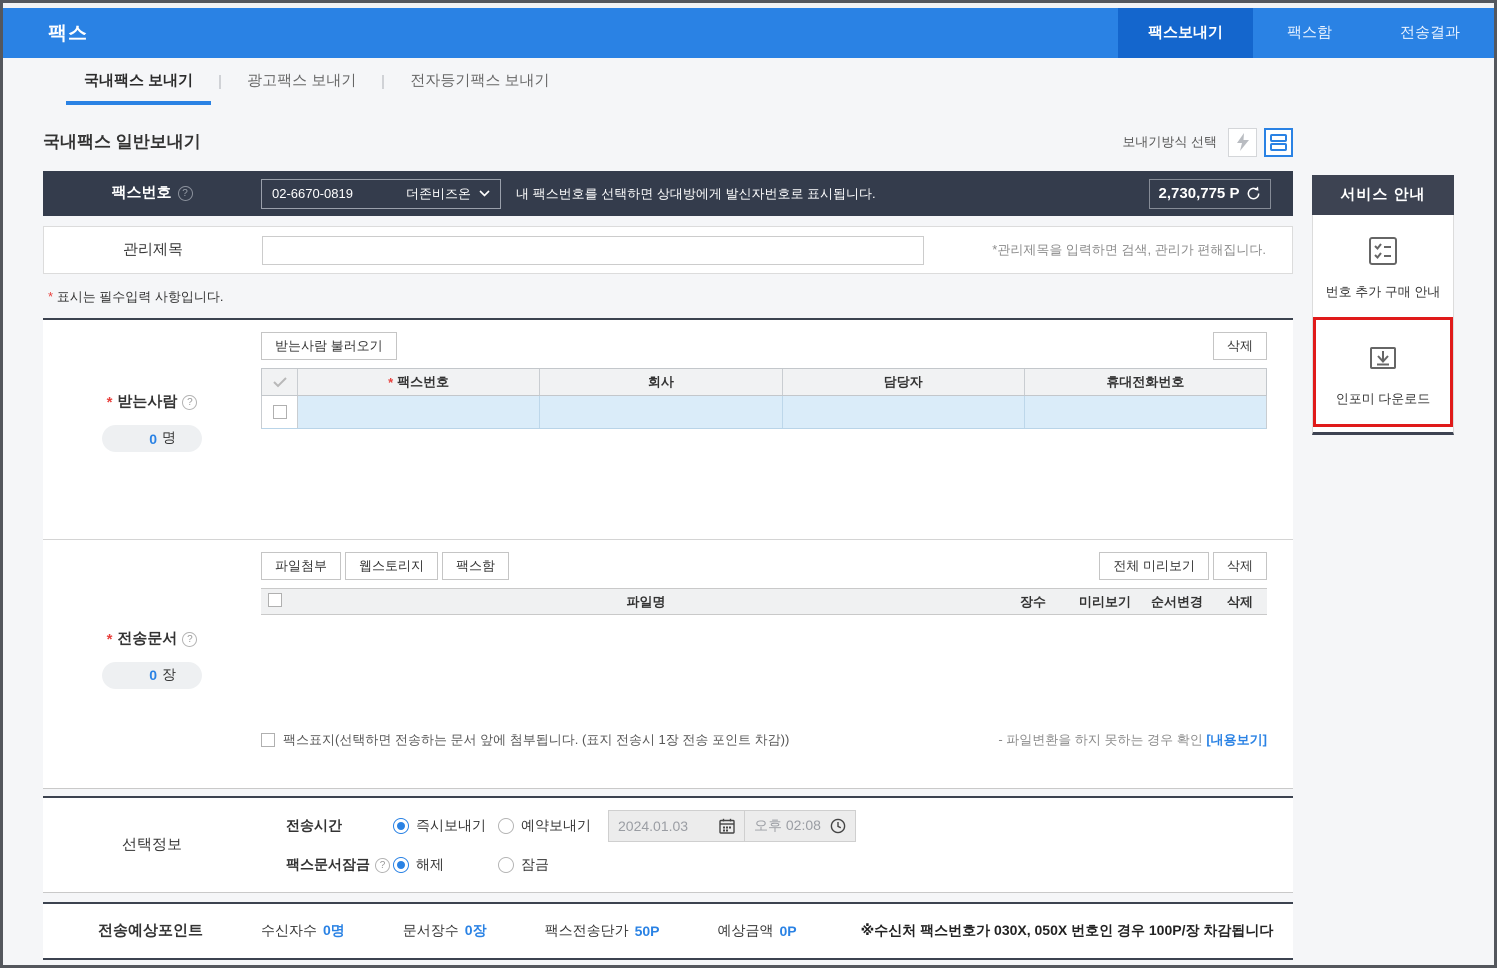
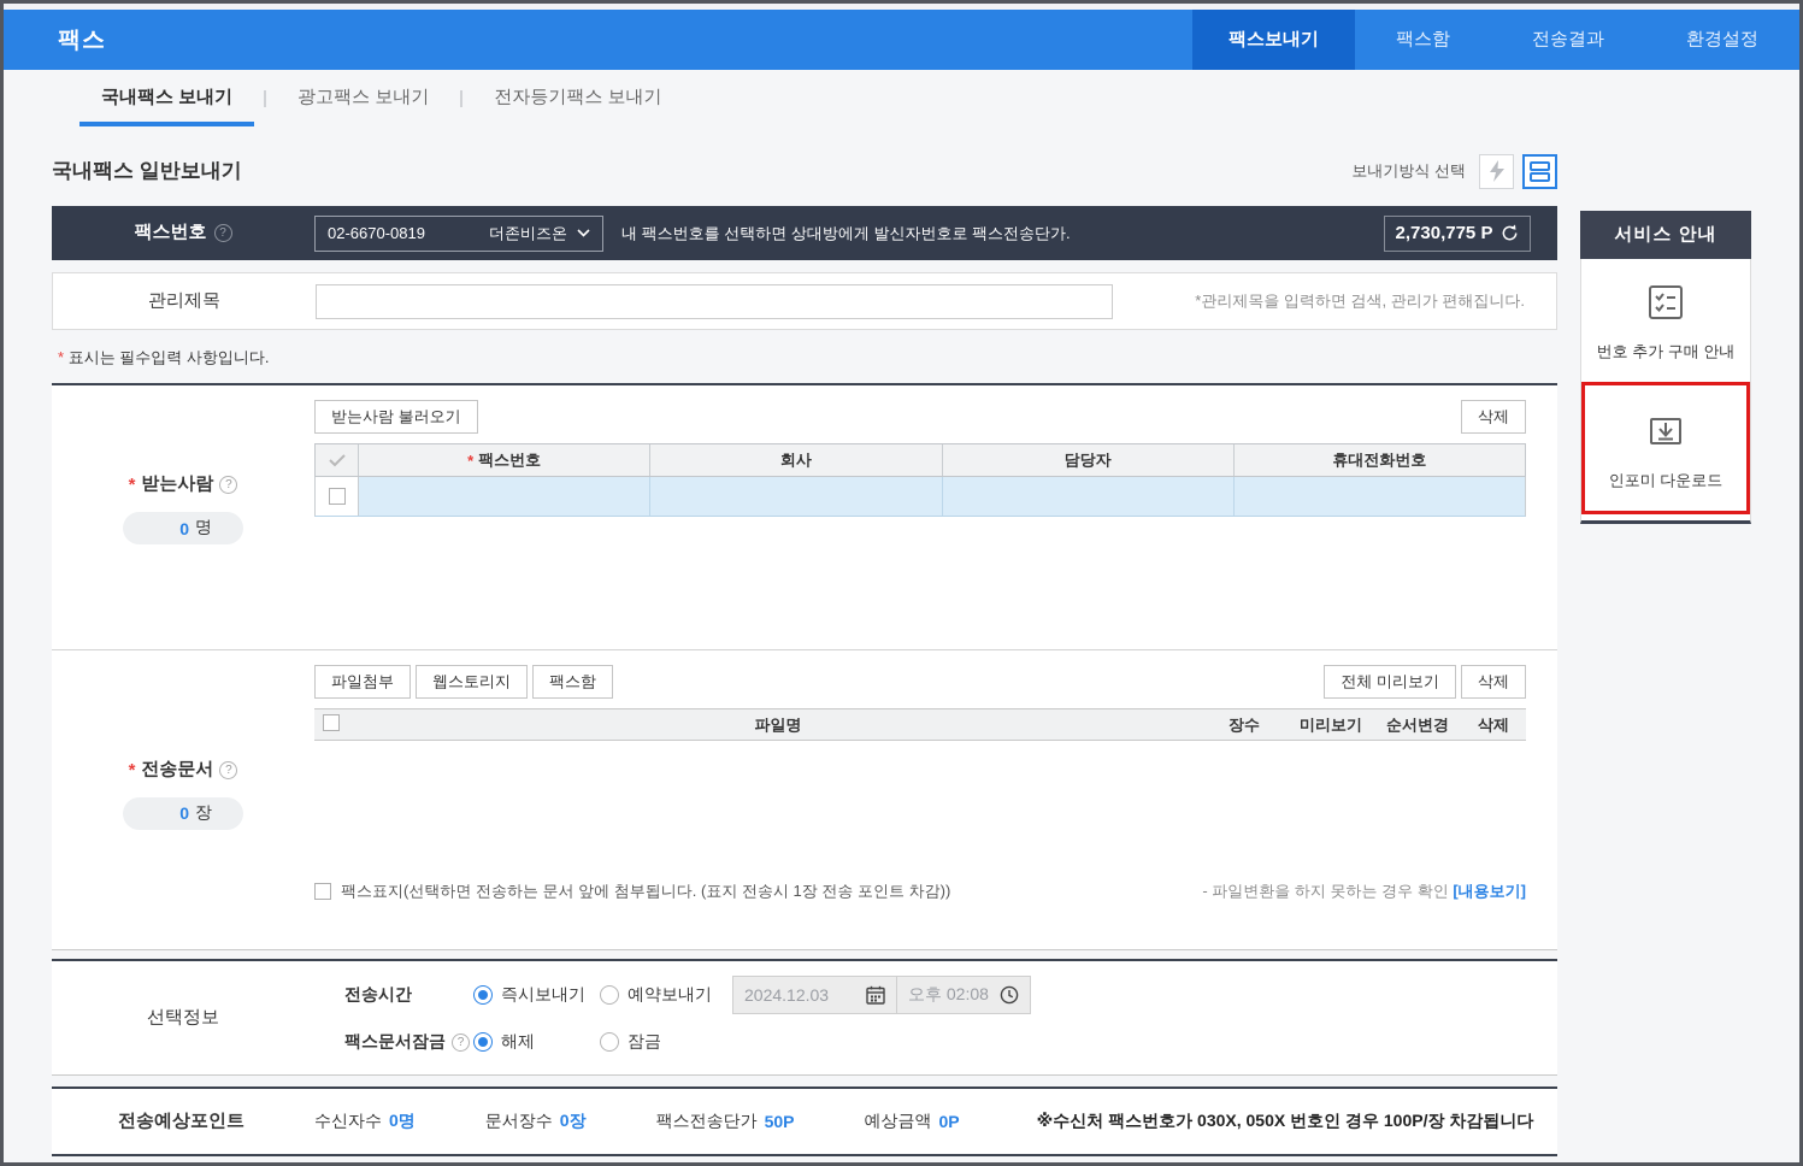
  팩스
  팩스보내기
  팩스함
  전송결과
+ 환경설정
  국내팩스 보내기
  광고팩스 보내기
  전자등기팩스 보내기
  국내팩스 일반보내기
  보내기방식 선택
  팩스번호
  02-6670-0819
  더존비즈온
- 내 팩스번호를 선택하면 상대방에게 발신자번호로 표시됩니다.
+ 내 팩스번호를 선택하면 상대방에게 발신자번호로 팩스전송단가.
  2,730,775 P
  관리제목
  *관리제목을 입력하면 검색, 관리가 편해집니다.
  * 표시는 필수입력 사항입니다.
  *
  받는사람
  0
  명
  받는사람 불러오기
  삭제
  *
  팩스번호
  회사
  담당자
  휴대전화번호
  *
  전송문서
  0
  장
  파일첨부
  웹스토리지
  팩스함
  전체 미리보기
  삭제
  파일명
  장수
  미리보기
  순서변경
  삭제
  팩스표지(선택하면 전송하는 문서 앞에 첨부됩니다. (표지 전송시 1장 전송 포인트 차감))
  - 파일변환을 하지 못하는 경우 확인 [내용보기]
  선택정보
  전송시간
  즉시보내기
  예약보내기
- 2024.01.03
+ 2024.12.03
  오후 02:08
  팩스문서잠금
  해제
  잠금
  전송예상포인트
  수신자수
  0명
  문서장수
  0장
  팩스전송단가
  50P
  예상금액
  0P
  ※수신처 팩스번호가 030X, 050X 번호인 경우 100P/장 차감됩니다
  서비스 안내
  번호 추가 구매 안내
  인포미 다운로드
